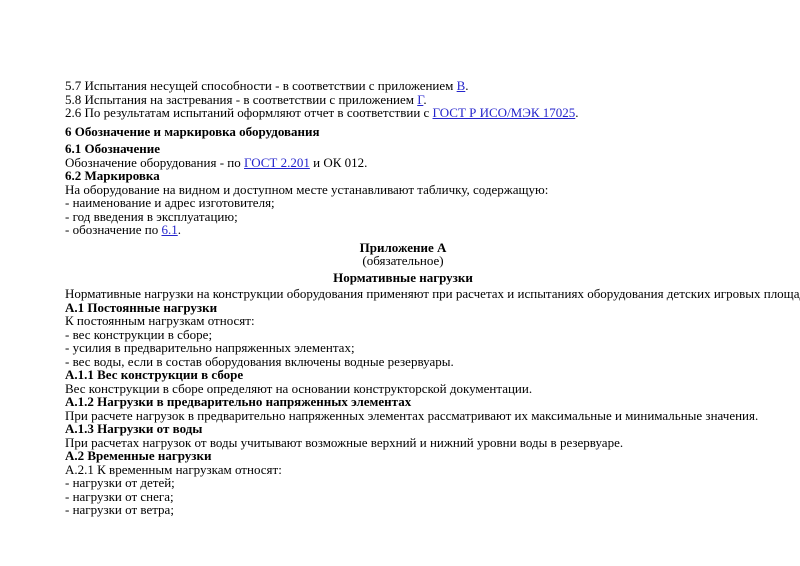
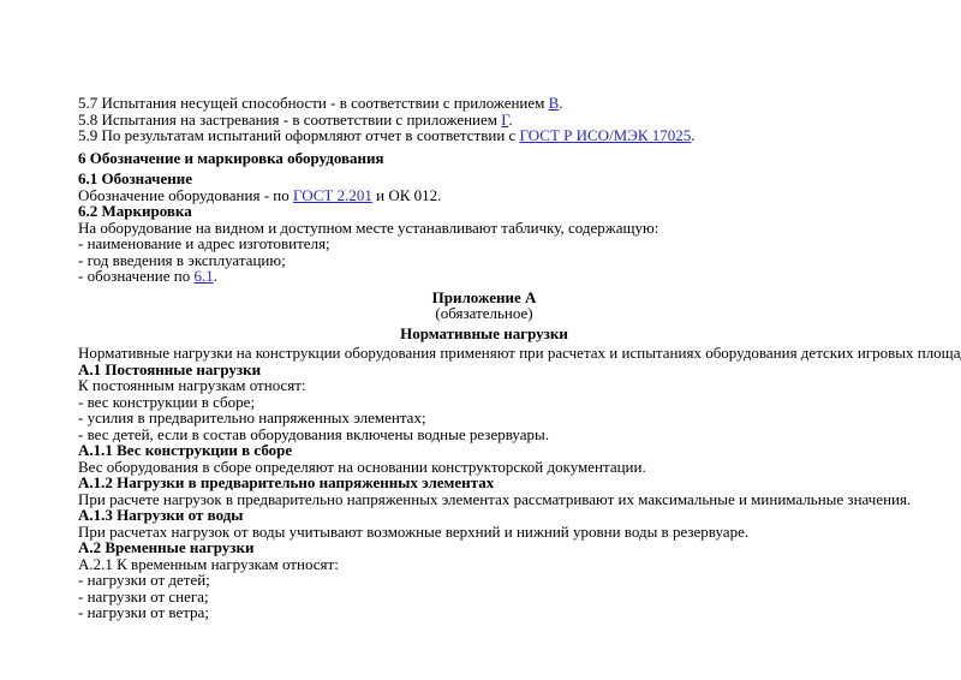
  5.7 Испытания несущей способности - в соответствии с приложением В.
  5.8 Испытания на застревания - в соответствии с приложением Г.
- 2.6 По результатам испытаний оформляют отчет в соответствии с ГОСТ Р ИСО/МЭК 17025.
+ 5.9 По результатам испытаний оформляют отчет в соответствии с ГОСТ Р ИСО/МЭК 17025.
  6 Обозначение и маркировка оборудования
  6.1 Обозначение
  Обозначение оборудования - по ГОСТ 2.201 и ОК 012.
  6.2 Маркировка
  На оборудование на видном и доступном месте устанавливают табличку, содержащую:
  - наименование и адрес изготовителя;
  - год введения в эксплуатацию;
  - обозначение по 6.1.
  Приложение А
  (обязательное)
  Нормативные нагрузки
  Нормативные нагрузки на конструкции оборудования применяют при расчетах и испытаниях оборудования детских игровых площа
  А.1 Постоянные нагрузки
  К постоянным нагрузкам относят:
  - вес конструкции в сборе;
  - усилия в предварительно напряженных элементах;
- - вес воды, если в состав оборудования включены водные резервуары.
+ - вес детей, если в состав оборудования включены водные резервуары.
  А.1.1 Вес конструкции в сборе
- Вес конструкции в сборе определяют на основании конструкторской документации.
+ Вес оборудования в сборе определяют на основании конструкторской документации.
  А.1.2 Нагрузки в предварительно напряженных элементах
  При расчете нагрузок в предварительно напряженных элементах рассматривают их максимальные и минимальные значения.
  А.1.3 Нагрузки от воды
  При расчетах нагрузок от воды учитывают возможные верхний и нижний уровни воды в резервуаре.
  А.2 Временные нагрузки
  А.2.1 К временным нагрузкам относят:
  - нагрузки от детей;
  - нагрузки от снега;
  - нагрузки от ветра;
